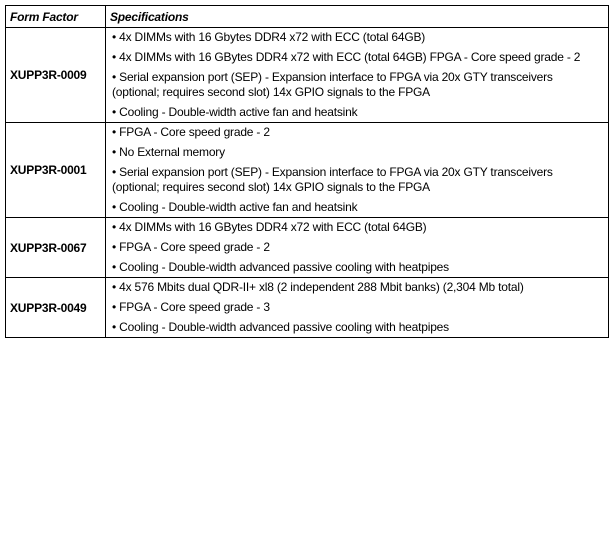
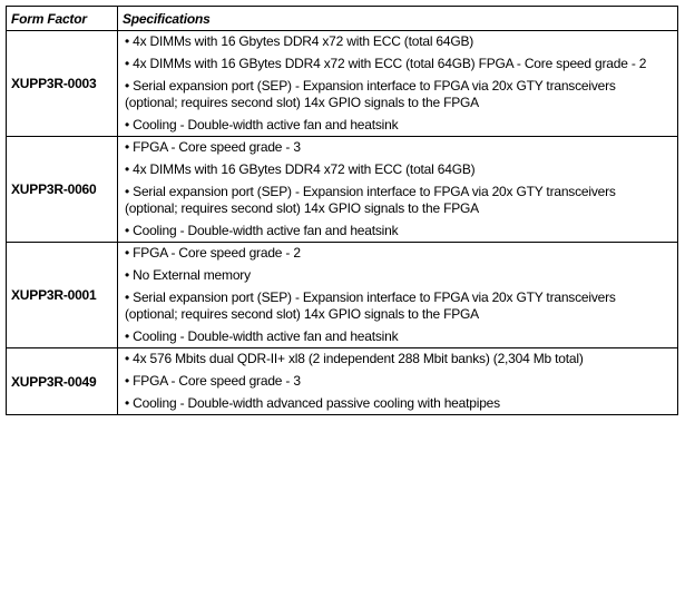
  Form Factor	Specifications
- XUPP3R-0009	• 4x DIMMs with 16 Gbytes DDR4 x72 with ECC (total 64GB)• 4x DIMMs with 16 GBytes DDR4 x72 with ECC (total 64GB) FPGA - Core speed grade - 2• Serial expansion port (SEP) - Expansion interface to FPGA via 20x GTY transceivers (optional; requires second slot) 14x GPIO signals to the FPGA• Cooling - Double-width active fan and heatsink
+ XUPP3R-0003	• 4x DIMMs with 16 Gbytes DDR4 x72 with ECC (total 64GB)• 4x DIMMs with 16 GBytes DDR4 x72 with ECC (total 64GB) FPGA - Core speed grade - 2• Serial expansion port (SEP) - Expansion interface to FPGA via 20x GTY transceivers (optional; requires second slot) 14x GPIO signals to the FPGA• Cooling - Double-width active fan and heatsink
+ XUPP3R-0060	• FPGA - Core speed grade - 3• 4x DIMMs with 16 GBytes DDR4 x72 with ECC (total 64GB)• Serial expansion port (SEP) - Expansion interface to FPGA via 20x GTY transceivers (optional; requires second slot) 14x GPIO signals to the FPGA• Cooling - Double-width active fan and heatsink
  XUPP3R-0001	• FPGA - Core speed grade - 2• No External memory• Serial expansion port (SEP) - Expansion interface to FPGA via 20x GTY transceivers (optional; requires second slot) 14x GPIO signals to the FPGA• Cooling - Double-width active fan and heatsink
- XUPP3R-0067	• 4x DIMMs with 16 GBytes DDR4 x72 with ECC (total 64GB)• FPGA - Core speed grade - 2• Cooling - Double-width advanced passive cooling with heatpipes
  XUPP3R-0049	• 4x 576 Mbits dual QDR-II+ xl8 (2 independent 288 Mbit banks) (2,304 Mb total)• FPGA - Core speed grade - 3• Cooling - Double-width advanced passive cooling with heatpipes
